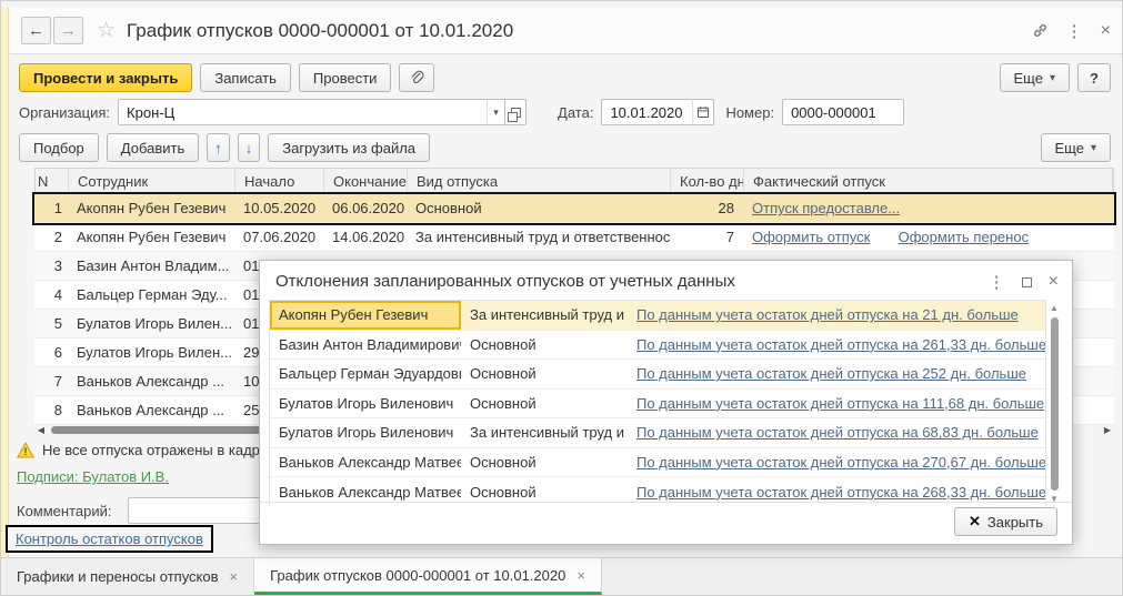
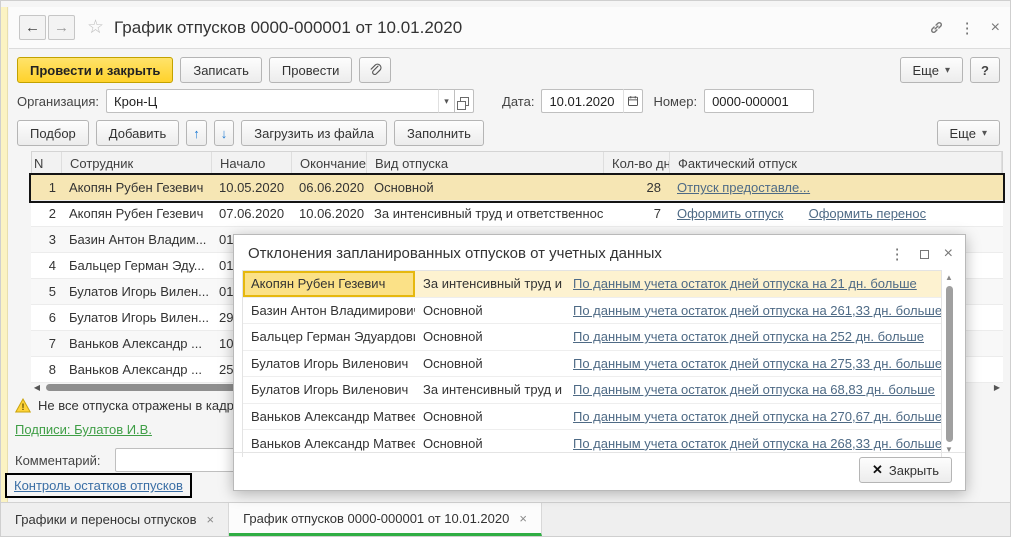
  ←
  →
  ☆
  График отпусков 0000-000001 от 10.01.2020
  ⋮
  ×
  Провести и закрыть
  Записать
  Провести
  Еще
  ▾
  ?
  Организация:
  Крон-Ц
  ▾
  Дата:
  10.01.2020
  Номер:
  0000-000001
  Подбор
  Добавить
  ↑
  ↓
  Загрузить из файла
+ Заполнить
  Еще
  ▾
  N
  Сотрудник
  Начало
  Окончание
  Вид отпуска
  Кол-во дн
  Фактический отпуск
  1
  Акопян Рубен Гезевич
  10.05.2020
  06.06.2020
  Основной
  28
  Отпуск предоставле...
  2
  Акопян Рубен Гезевич
  07.06.2020
- 14.06.2020
+ 10.06.2020
  За интенсивный труд и ответственнос
  7
  Оформить отпуск Оформить перенос
  3
  Базин Антон Владим...
  4
  Бальцер Герман Эду...
  5
  Булатов Игорь Вилен...
  6
  Булатов Игорь Вилен...
  7
  Ваньков Александр ...
  8
  Ваньков Александр ...
  ◀
  ▶
  !
  Не все отпуска отражены в кадр
  Подписи: Булатов И.В.
  Комментарий:
  Контроль остатков отпусков
  Графики и переносы отпусков
  ×
  График отпусков 0000-000001 от 10.01.2020
  ×
  Отклонения запланированных отпусков от учетных данных
  ⋮
  ×
  Акопян Рубен Гезевич
  За интенсивный труд и
  По данным учета остаток дней отпуска на 21 дн. больше
  Базин Антон Владимирови
  Основной
  По данным учета остаток дней отпуска на 261,33 дн. больше
  Бальцер Герман Эдуардов
  Основной
  По данным учета остаток дней отпуска на 252 дн. больше
  Булатов Игорь Виленович
  Основной
- По данным учета остаток дней отпуска на 111,68 дн. больше
+ По данным учета остаток дней отпуска на 275,33 дн. больше
  Булатов Игорь Виленович
  За интенсивный труд и
  По данным учета остаток дней отпуска на 68,83 дн. больше
  Ваньков Александр Матвее
  Основной
  По данным учета остаток дней отпуска на 270,67 дн. больше
  Ваньков Александр Матвее
  Основной
  По данным учета остаток дней отпуска на 268,33 дн. больше
  ▲
  ▼
  ✕
  Закрыть
